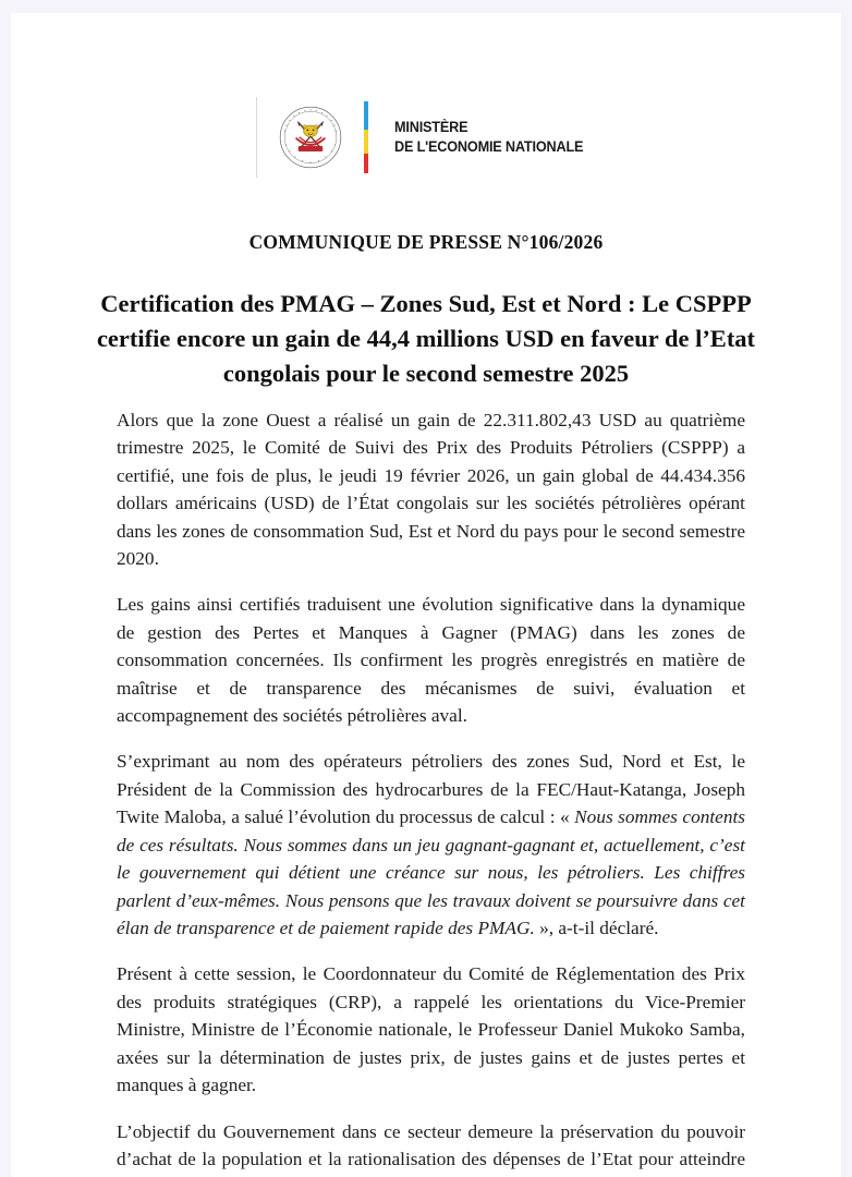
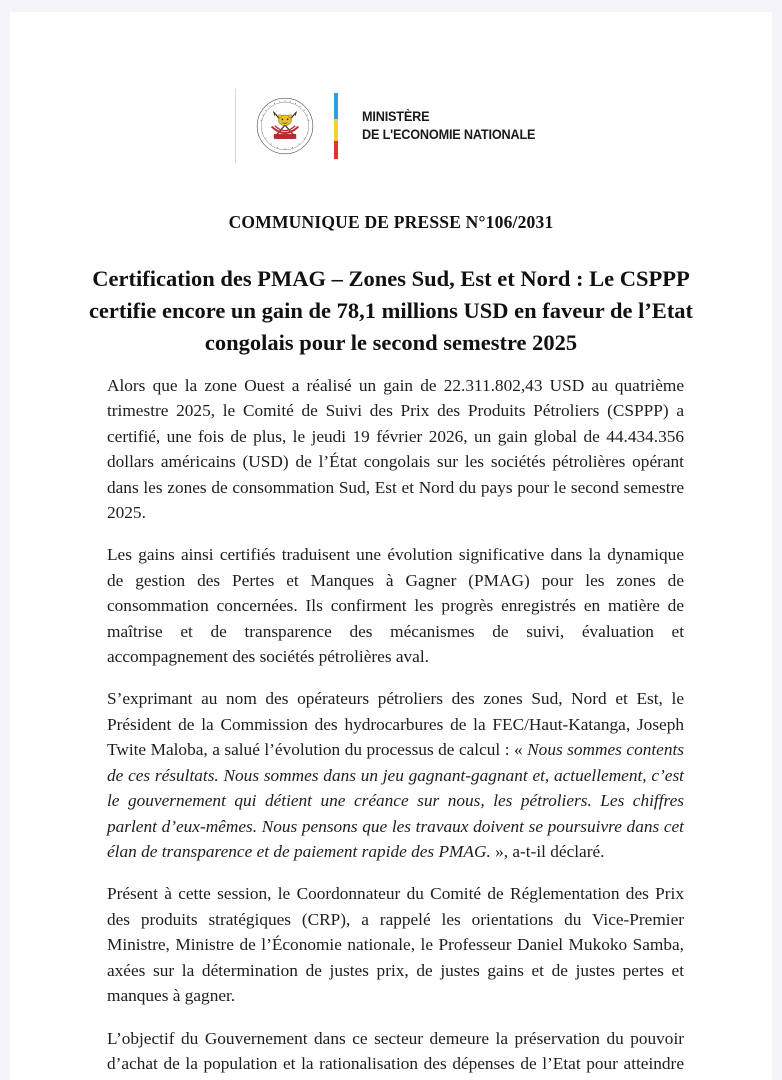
  MINISTÈRE
  DE L'ECONOMIE NATIONALE
- COMMUNIQUE DE PRESSE N°106/2026
+ COMMUNIQUE DE PRESSE N°106/2031
- Certification des PMAG – Zones Sud, Est et Nord : Le CSPPP certifie encore un gain de 44,4 millions USD en faveur de l’Etat congolais pour le second semestre 2025
+ Certification des PMAG – Zones Sud, Est et Nord : Le CSPPP certifie encore un gain de 78,1 millions USD en faveur de l’Etat congolais pour le second semestre 2025
- Alors que la zone Ouest a réalisé un gain de 22.311.802,43 USD au quatrième trimestre 2025, le Comité de Suivi des Prix des Produits Pétroliers (CSPPP) a certifié, une fois de plus, le jeudi 19 février 2026, un gain global de 44.434.356 dollars américains (USD) de l’État congolais sur les sociétés pétrolières opérant dans les zones de consommation Sud, Est et Nord du pays pour le second semestre 2020.
+ Alors que la zone Ouest a réalisé un gain de 22.311.802,43 USD au quatrième trimestre 2025, le Comité de Suivi des Prix des Produits Pétroliers (CSPPP) a certifié, une fois de plus, le jeudi 19 février 2026, un gain global de 44.434.356 dollars américains (USD) de l’État congolais sur les sociétés pétrolières opérant dans les zones de consommation Sud, Est et Nord du pays pour le second semestre 2025.
- Les gains ainsi certifiés traduisent une évolution significative dans la dynamique de gestion des Pertes et Manques à Gagner (PMAG) dans les zones de consommation concernées. Ils confirment les progrès enregistrés en matière de maîtrise et de transparence des mécanismes de suivi, évaluation et accompagnement des sociétés pétrolières aval.
+ Les gains ainsi certifiés traduisent une évolution significative dans la dynamique de gestion des Pertes et Manques à Gagner (PMAG) pour les zones de consommation concernées. Ils confirment les progrès enregistrés en matière de maîtrise et de transparence des mécanismes de suivi, évaluation et accompagnement des sociétés pétrolières aval.
  S’exprimant au nom des opérateurs pétroliers des zones Sud, Nord et Est, le Président de la Commission des hydrocarbures de la FEC/Haut-Katanga, Joseph Twite Maloba, a salué l’évolution du processus de calcul : « Nous sommes contents de ces résultats. Nous sommes dans un jeu gagnant-gagnant et, actuellement, c’est le gouvernement qui détient une créance sur nous, les pétroliers. Les chiffres parlent d’eux-mêmes. Nous pensons que les travaux doivent se poursuivre dans cet élan de transparence et de paiement rapide des PMAG. », a-t-il déclaré.
  Présent à cette session, le Coordonnateur du Comité de Réglementation des Prix des produits stratégiques (CRP), a rappelé les orientations du Vice-Premier Ministre, Ministre de l’Économie nationale, le Professeur Daniel Mukoko Samba, axées sur la détermination de justes prix, de justes gains et de justes pertes et manques à gagner.
  L’objectif du Gouvernement dans ce secteur demeure la préservation du pouvoir d’achat de la population et la rationalisation des dépenses de l’Etat pour atteindre
